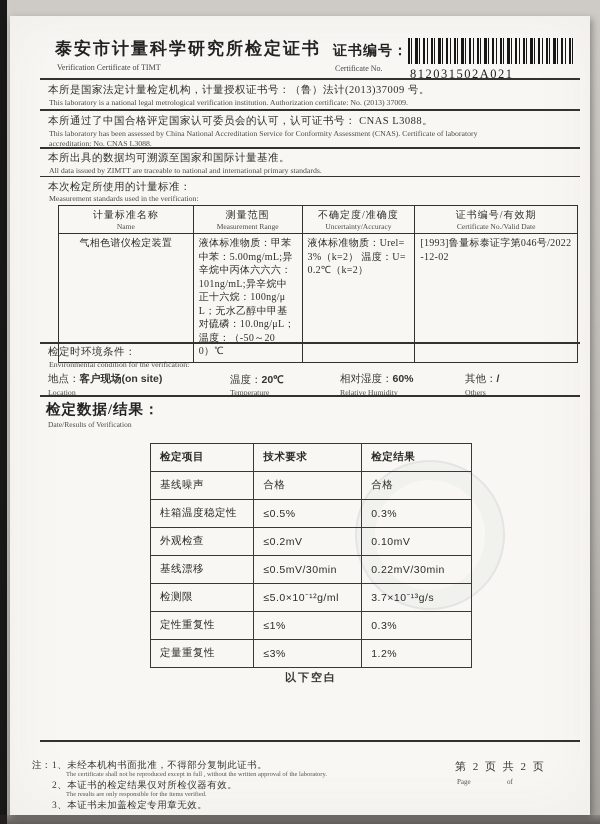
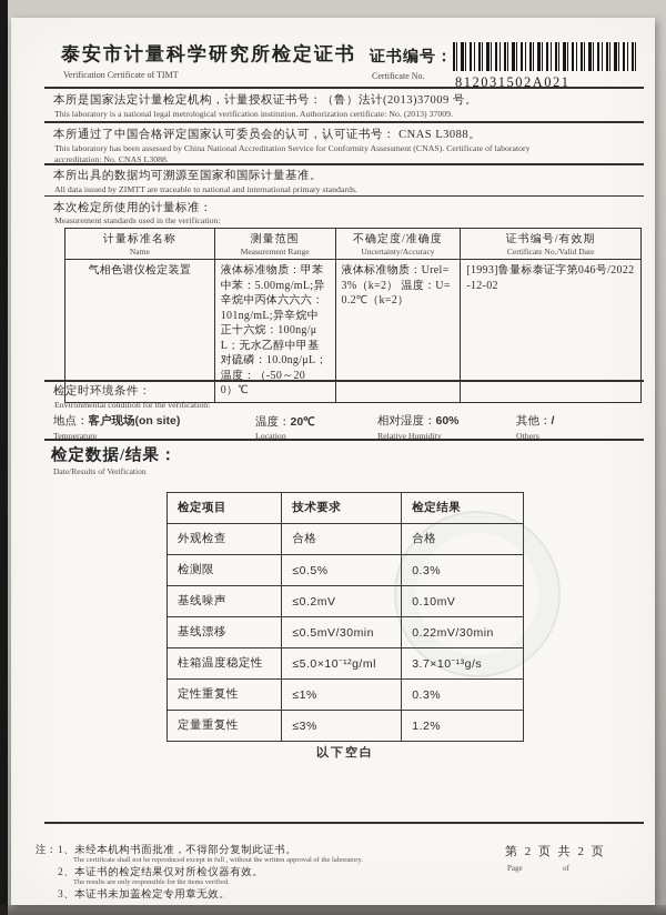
  泰安市计量科学研究所检定证书
  Verification Certificate of TIMT
  证书编号：
  Certificate No.
  812031502A021
  本所是国家法定计量检定机构，计量授权证书号：（鲁）法计(2013)37009 号。
  This laboratory is a national legal metrological verification institution. Authorization certificate: No. (2013) 37009.
  本所通过了中国合格评定国家认可委员会的认可，认可证书号： CNAS L3088。
  This laboratory has been assessed by China National Accreditation Service for Conformity Assessment (CNAS). Certificate of laboratory accreditation: No. CNAS L3088.
  本所出具的数据均可溯源至国家和国际计量基准。
  All data issued by ZIMTT are traceable to national and international primary standards.
  本次检定所使用的计量标准：
  Measurement standards used in the verification:
  计量标准名称 Name	测量范围 Measurement Range	不确定度/准确度 Uncertainty/Accuracy	证书编号/有效期 Certificate No./Valid Date
  气相色谱仪检定装置	液体标准物质：甲苯中苯：5.00mg/mL;异辛烷中丙体六六六：101ng/mL;异辛烷中正十六烷：100ng/μL；无水乙醇中甲基对硫磷：10.0ng/μL；温度：（-50～200）℃	液体标准物质：Urel=3%（k=2） 温度：U=0.2℃（k=2）	[1993]鲁量标泰证字第046号/2022-12-02
  检定时环境条件：
  Environmental condition for the verification:
  地点：客户现场(on site)
- Location
+ Temperature
  温度：20℃
- Temperature
+ Location
  相对湿度：60%
  Relative Humidity
  其他：/
  Others
  检定数据/结果：
  Date/Results of Verification
  检定项目	技术要求	检定结果
- 基线噪声	合格	合格
+ 外观检查	合格	合格
- 柱箱温度稳定性	≤0.5%	0.3%
+ 检测限	≤0.5%	0.3%
- 外观检查	≤0.2mV	0.10mV
+ 基线噪声	≤0.2mV	0.10mV
  基线漂移	≤0.5mV/30min	0.22mV/30min
- 检测限	≤5.0×10⁻¹²g/ml	3.7×10⁻¹³g/s
+ 柱箱温度稳定性	≤5.0×10⁻¹²g/ml	3.7×10⁻¹³g/s
  定性重复性	≤1%	0.3%
  定量重复性	≤3%	1.2%
  以下空白
  注：
  1、未经本机构书面批准，不得部分复制此证书。
  2、本证书的检定结果仅对所检仪器有效。
  3、本证书未加盖检定专用章无效。
  第 2 页 共 2 页
  Page
  of
